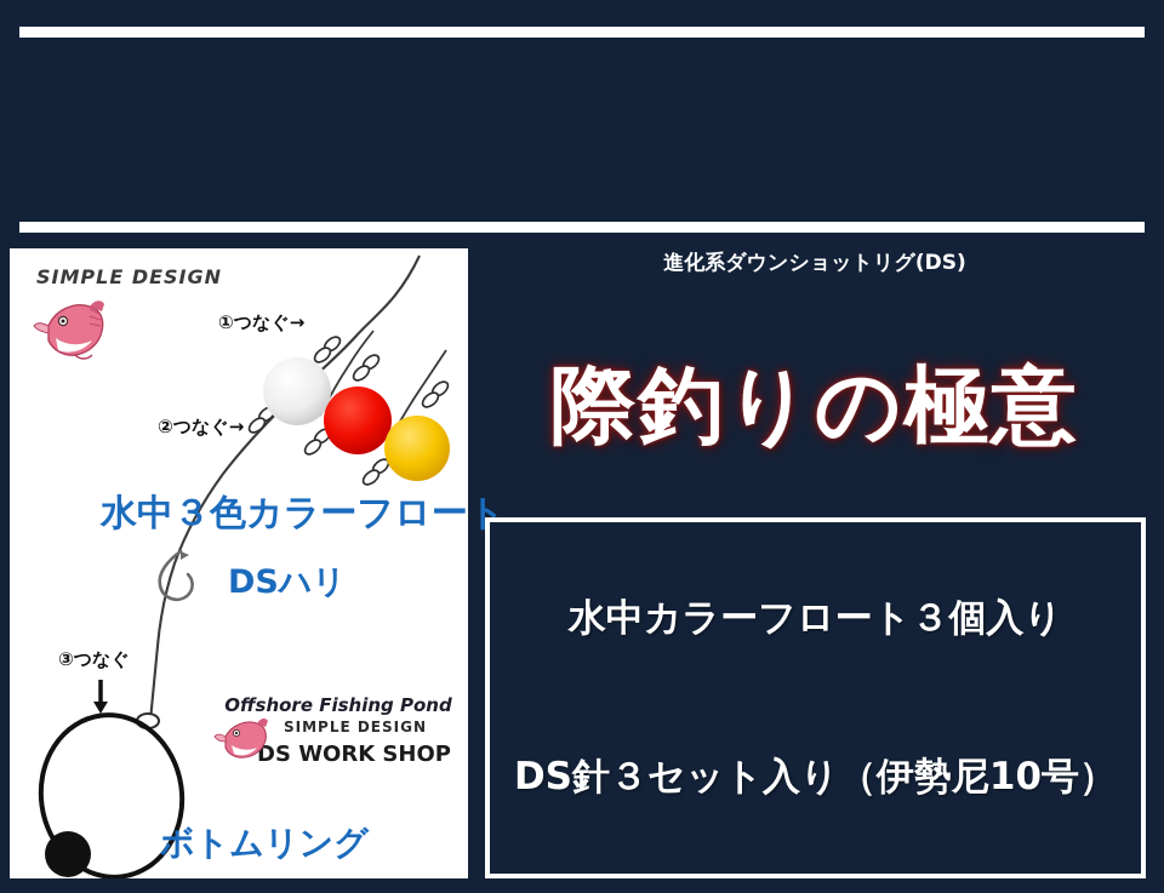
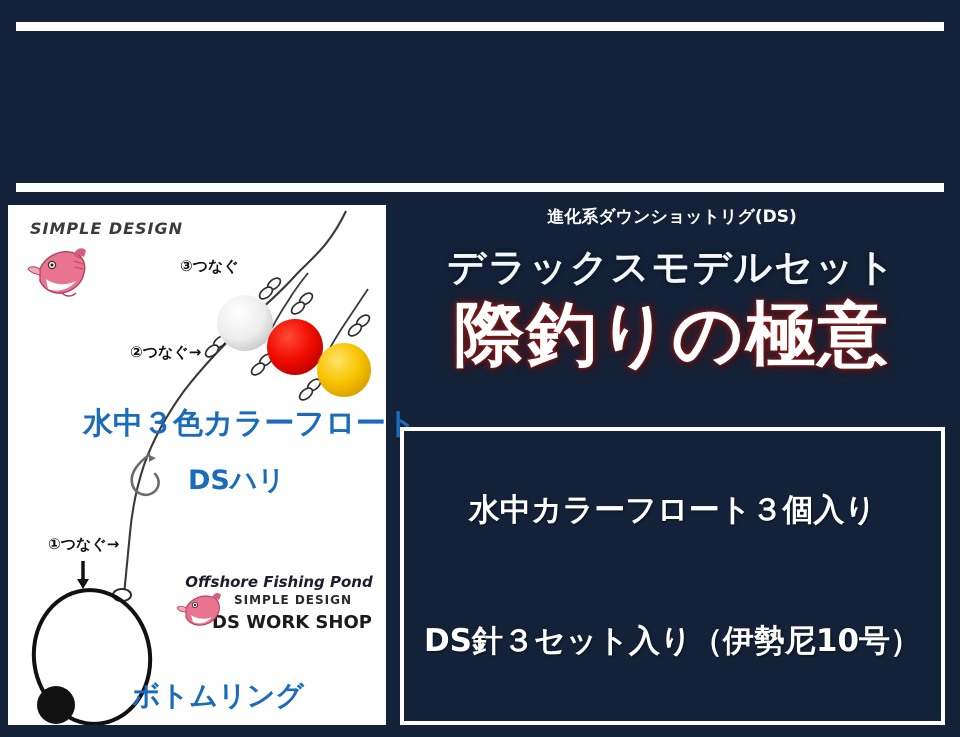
  SIMPLE DESIGN
- ①つなぐ→
+ ③つなぐ
  ②つなぐ→
- ③つなぐ
+ ①つなぐ→
  水中３色カラーフロート
  DSハリ
  ボトムリング
  Offshore Fishing Pond
  SIMPLE DESIGN
  DS WORK SHOP
  進化系ダウンショットリグ(DS)
+ デラックスモデルセット
  際釣りの極意
  水中カラーフロート３個入り
  DS針３セット入り（伊勢尼10号）
